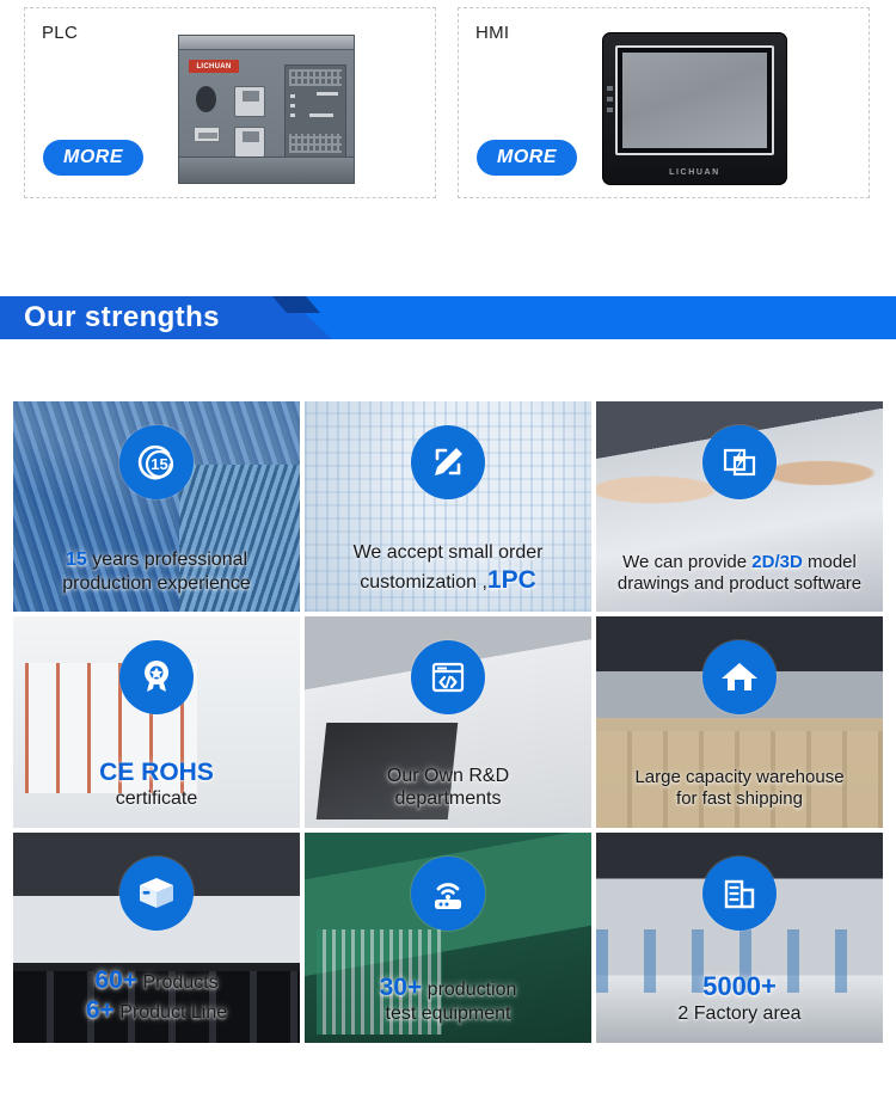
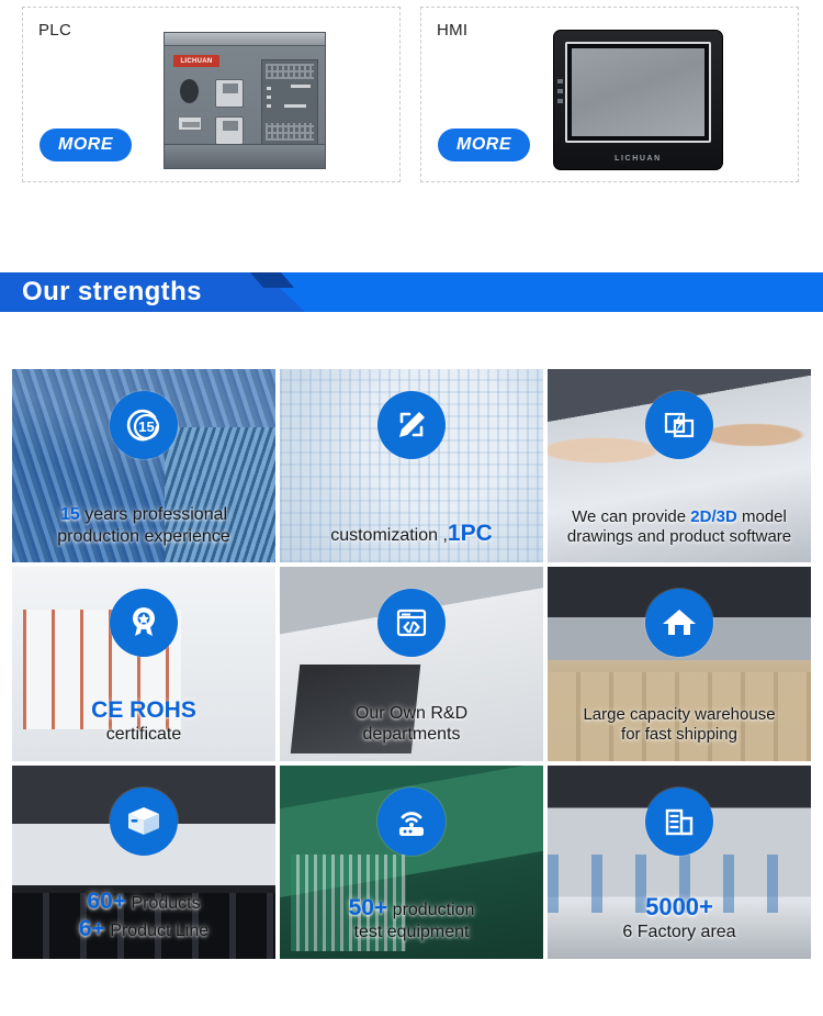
  PLC
  MORE
  HMI
  MORE
  Our strengths
  15
  15 years professional
  production experience
- We accept small order
  customization ,1PC
  We can provide 2D/3D model
  drawings and product software
  CE ROHS
  certificate
  Our Own R&D
  departments
  Large capacity warehouse
  for fast shipping
  60+ Products
  6+ Product Line
- 30+ production
+ 50+ production
  test equipment
  5000+
- 2 Factory area
+ 6 Factory area
